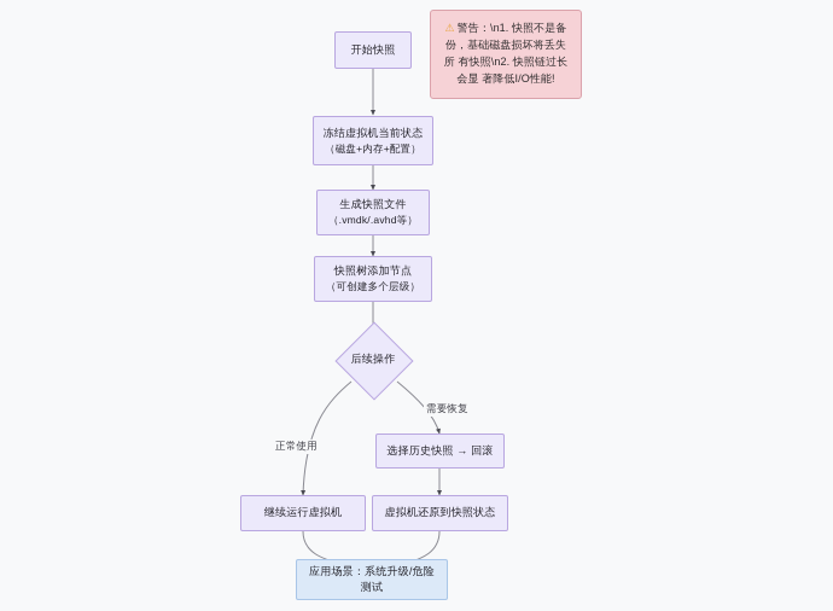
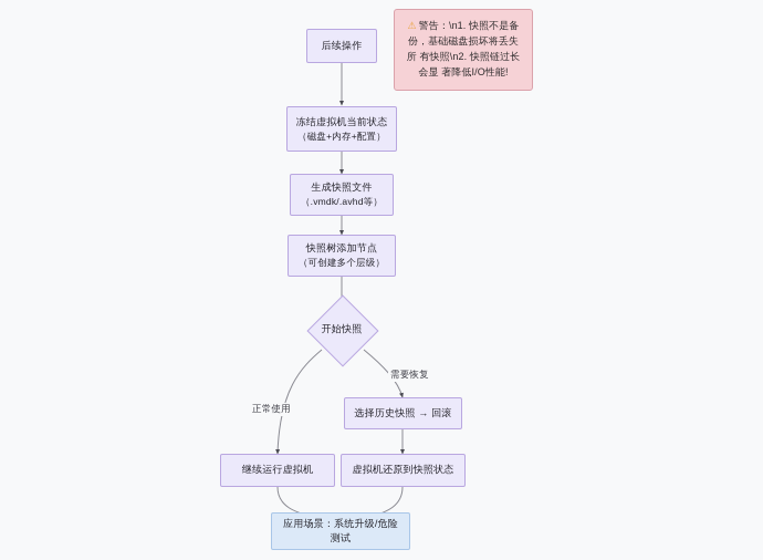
  ⚠ 警告：\n1. 快照不是备 份，基础磁盘损坏将丢失所 有快照\n2. 快照链过长会显 著降低I/O性能!
- 开始快照
+ 后续操作
  冻结虚拟机当前状态
  （磁盘+内存+配置）
  生成快照文件
  （.vmdk/.avhd等）
  快照树添加节点
  （可创建多个层级）
- 后续操作
+ 开始快照
  正常使用
  需要恢复
  选择历史快照 → 回滚
  继续运行虚拟机
  虚拟机还原到快照状态
  应用场景：系统升级/危险
  测试
